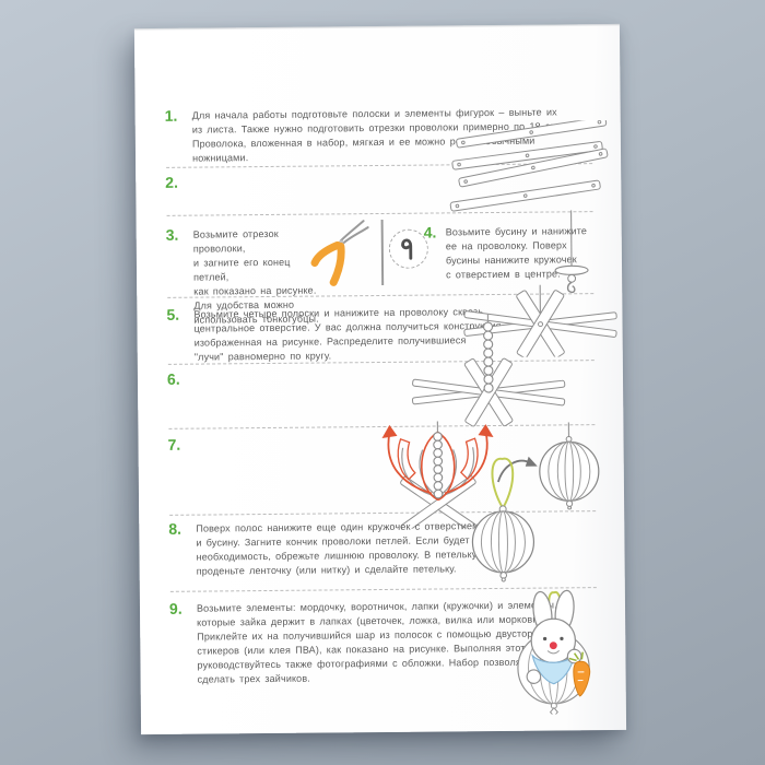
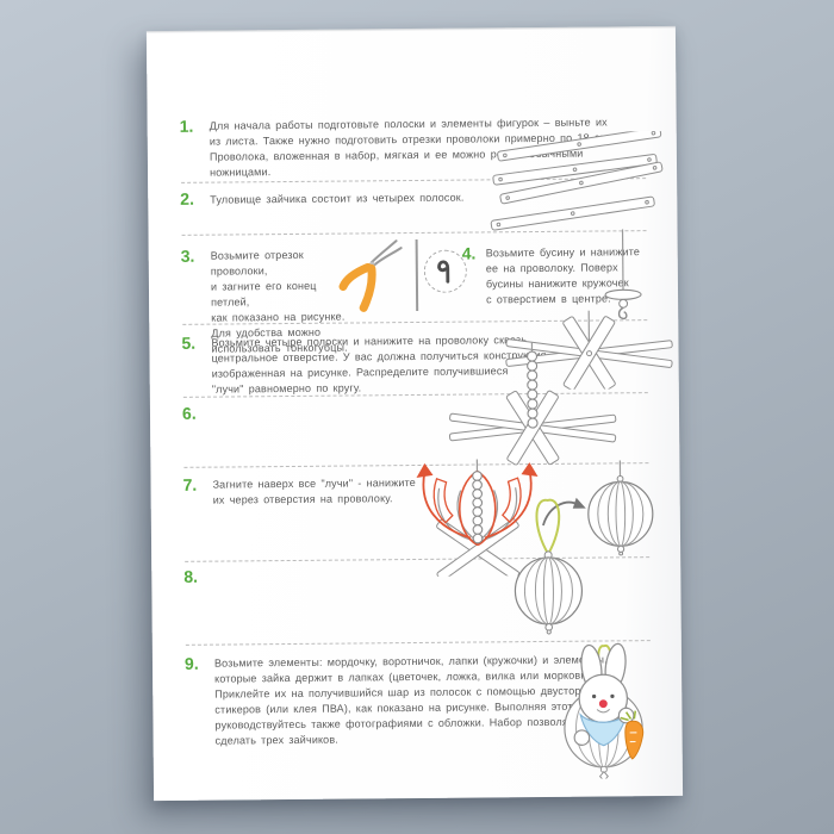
  1.
  Для начала работы подготовьте полоски и элементы фигурок – выньте их
  из листа. Также нужно подготовить отрезки проволоки примерно по 18
  Проволока, вложенная в набор, мягкая и ее можно рными
  ножницами.
  2.
+ Туловище зайчика состоит из четырех полосок.
  3.
  Возьмите отрезок проволоки,
  и загните его конец петлей,
  как показано на рисунке.
  Для удобства можно
  использовать тонкогубцы.
  4.
  Возьмите бусину и нанижите
  ее на проволоку. Поверх
  бусины нанижите кружочек
  с отверстием в центре
  5.
  Возьмите четыре полоски и нанижите на проволоку скзь
  центральное отверстие. У вас должна получиться конструки
  изображенная на рисунке. Распределите получившиеся
  "лучи" равномерно по кругу.
  6.
  7.
+ Загните наверх все "лучи" - нанижите
+ их через отверстия на проволоку.
  8.
- Поверх полос нанижите еще один кружочек с отверстием
- и бусину. Загните кончик проволоки петлей. Если будет
- необходимость, обрежьте лишнюю проволоку. В петельку
- проденьте ленточку (или нитку) и сделайте петельку.
  9.
  Возьмите элементы: мордочку, воротничок, лапки (кружочки) и элем,
  которые зайка держит в лапках (цветочек, ложка, вилка или морков
  Приклейте их на получившийся шар из полосок с помощью двустор
  стикеров (или клея ПВА), как показано на рисунке. Выполняя этот
  руководствуйтесь также фотографиями с обложки. Набор позвол
  сделать трех зайчиков.
